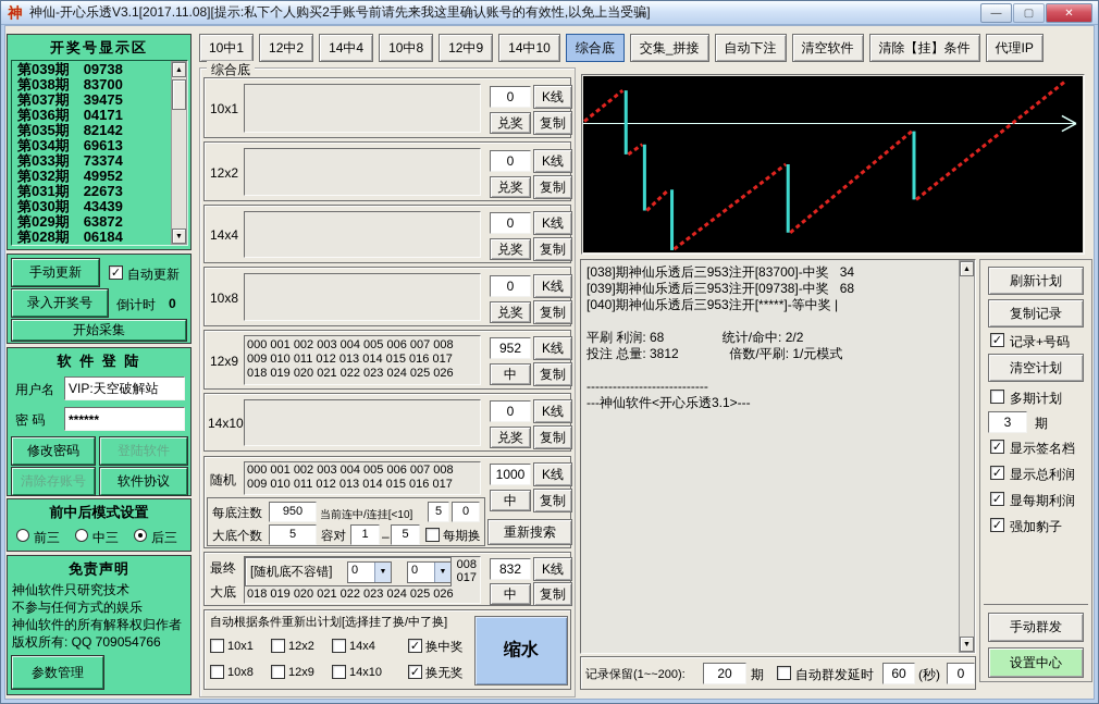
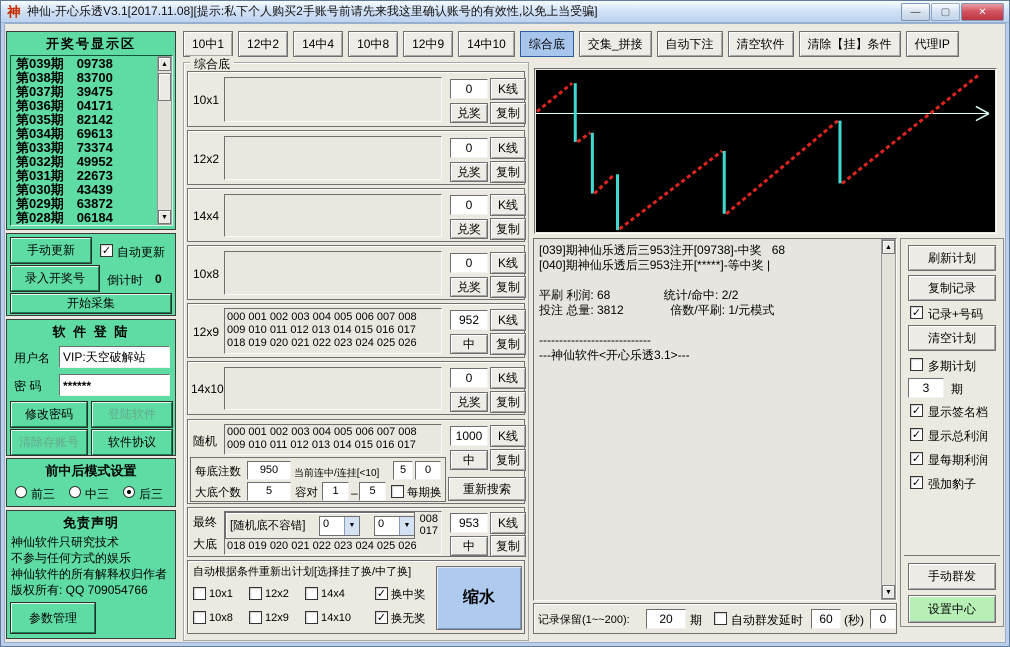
  神
  神仙-开心乐透V3.1[2017.11.08][提示:私下个人购买2手账号前请先来我这里确认账号的有效性,以免上当受骗]
  —
  ▢
  ✕
  开奖号显示区
  第039期
  09738
  第038期
  83700
  第037期
  39475
  第036期
  04171
  第035期
  82142
  第034期
  69613
  第033期
  73374
  第032期
  49952
  第031期
  22673
  第030期
  43439
  第029期
  63872
  第028期
  06184
  手动更新
  ✓
  自动更新
  录入开奖号
  倒计时
  0
  开始采集
  软 件 登 陆
  用户名
  VIP:天空破解站
  密 码
  ******
  修改密码
  登陆软件
  清除存账号
  软件协议
  前中后模式设置
  前三
  中三
  后三
  免责声明
  神仙软件只研究技术
  不参与任何方式的娱乐
  神仙软件的所有解释权归作者
  版权所有: QQ 709054766
  参数管理
  10中1
  12中2
  14中4
  10中8
  12中9
  14中10
  综合底
  交集_拼接
  自动下注
  清空软件
  清除【挂】条件
  代理IP
  综合底
  10x1
  0
  K线
  兑奖
  复制
  12x2
  0
  K线
  兑奖
  复制
  14x4
  0
  K线
  兑奖
  复制
  10x8
  0
  K线
  兑奖
  复制
  12x9
  000 001 002 003 004 005 006 007 008
  009 010 011 012 013 014 015 016 017
  018 019 020 021 022 023 024 025 026
  952
  K线
  中
  复制
  14x10
  0
  K线
  兑奖
  复制
  随机
  000 001 002 003 004 005 006 007 008
  009 010 011 012 013 014 015 016 017
  每底注数
  950
  当前连中/连挂[<10]
  5
  0
  大底个数
  5
  容对
  1
  –
  5
  每期换
  1000
  K线
  中
  复制
  重新搜索
  最终
  大底
  008
  017
  018 019 020 021 022 023 024 025 026
  [随机底不容错]
  0
  0
- 832
+ 953
  K线
  中
  复制
  自动根据条件重新出计划[选择挂了换/中了换]
  10x1
  12x2
  14x4
  ✓
  换中奖
  10x8
  12x9
  14x10
  ✓
  换无奖
  缩水
- [038]期神仙乐透后三953注开[83700]-中奖 34
  [039]期神仙乐透后三953注开[09738]-中奖 68
  [040]期神仙乐透后三953注开[*****]-等中奖 |
  平刷 利润: 68 统计/命中: 2/2
  投注 总量: 3812 倍数/平刷: 1/元模式
  ----------------------------
  ---神仙软件<开心乐透3.1>---
  刷新计划
  复制记录
  ✓
  记录+号码
  清空计划
  多期计划
  3
  期
  ✓
  显示签名档
  ✓
  显示总利润
  ✓
  显每期利润
  ✓
  强加豹子
  手动群发
  设置中心
  记录保留(1~~200):
  20
  期
  自动群发延时
  60
  (秒)
  0
